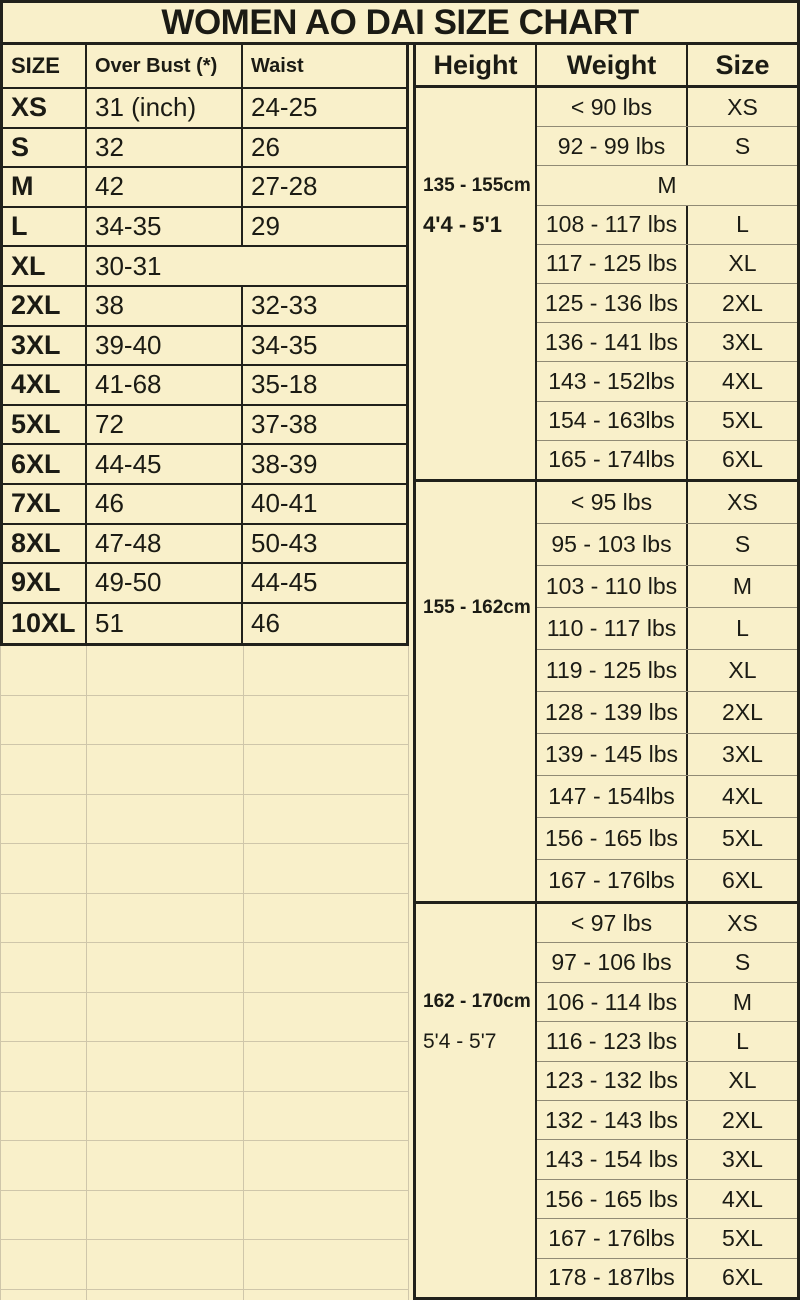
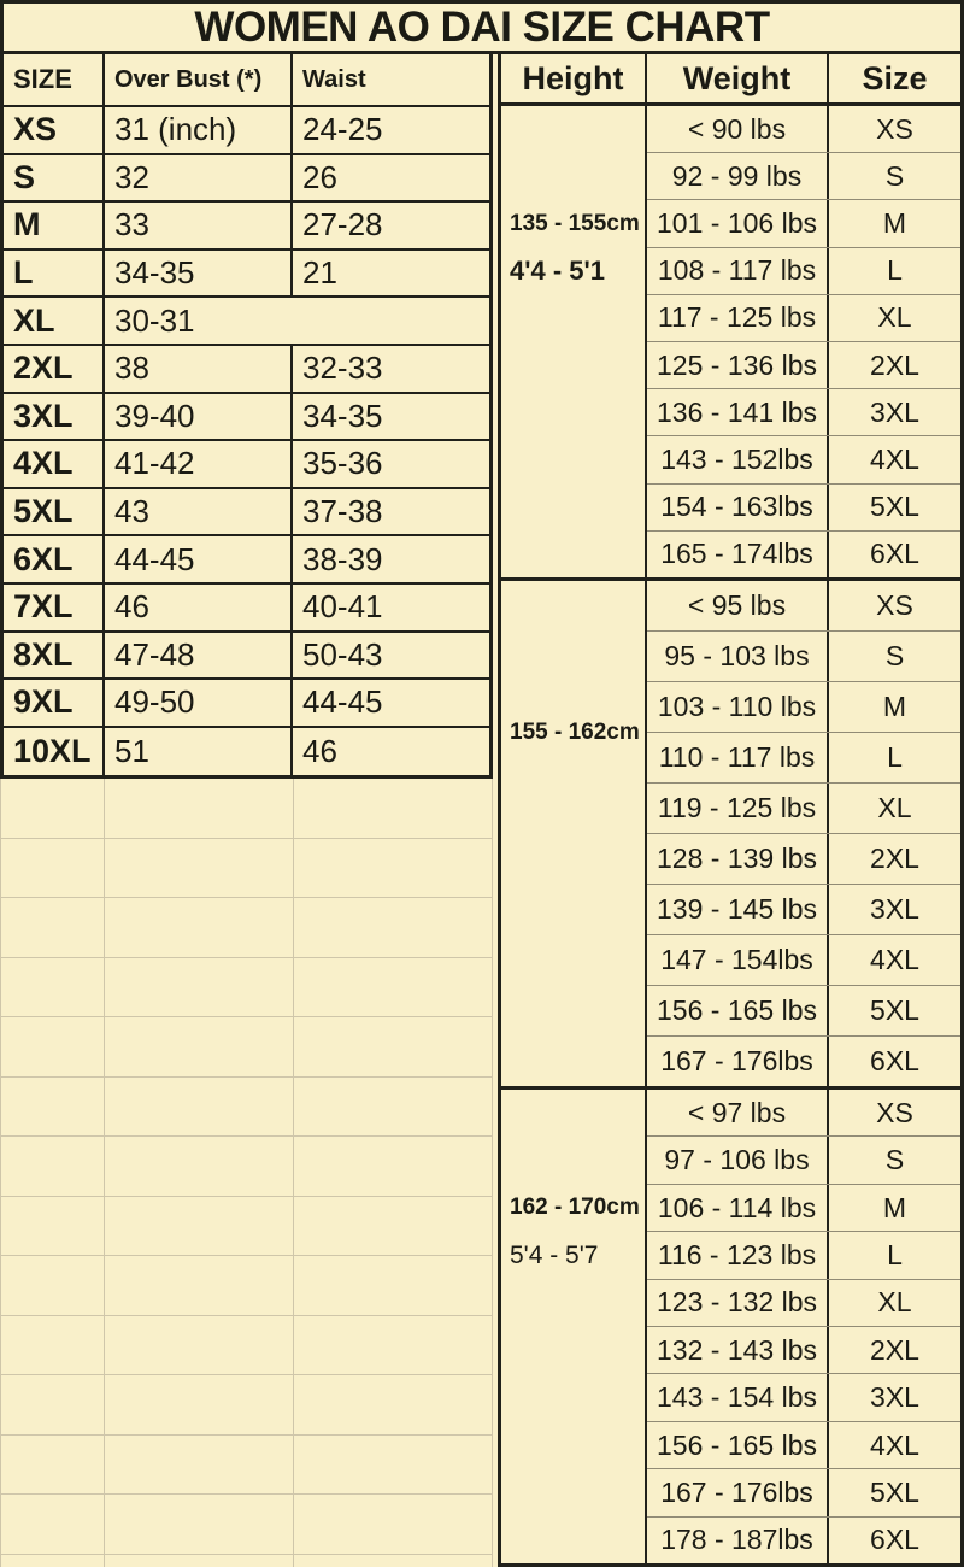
  WOMEN AO DAI SIZE CHART
  SIZE
  Over Bust (*)
  Waist
  XS
  31 (inch)
  24-25
  S
  32
  26
  M
- 42
+ 33
  27-28
  L
  34-35
- 29
+ 21
  XL
  30-31
  2XL
  38
  32-33
  3XL
  39-40
  34-35
  4XL
- 41-68
+ 41-42
- 35-18
+ 35-36
  5XL
- 72
+ 43
  37-38
  6XL
  44-45
  38-39
  7XL
  46
  40-41
  8XL
  47-48
  50-43
  9XL
  49-50
  44-45
  10XL
  51
  46
  Height
  Weight
  Size
  135 - 155cm
  4'4 - 5'1
  < 90 lbs
  XS
  92 - 99 lbs
  S
+ 101 - 106 lbs
  M
  108 - 117 lbs
  L
  117 - 125 lbs
  XL
  125 - 136 lbs
  2XL
  136 - 141 lbs
  3XL
  143 - 152lbs
  4XL
  154 - 163lbs
  5XL
  165 - 174lbs
  6XL
  155 - 162cm
  < 95 lbs
  XS
  95 - 103 lbs
  S
  103 - 110 lbs
  M
  110 - 117 lbs
  L
  119 - 125 lbs
  XL
  128 - 139 lbs
  2XL
  139 - 145 lbs
  3XL
  147 - 154lbs
  4XL
  156 - 165 lbs
  5XL
  167 - 176lbs
  6XL
  162 - 170cm
  5'4 - 5'7
  < 97 lbs
  XS
  97 - 106 lbs
  S
  106 - 114 lbs
  M
  116 - 123 lbs
  L
  123 - 132 lbs
  XL
  132 - 143 lbs
  2XL
  143 - 154 lbs
  3XL
  156 - 165 lbs
  4XL
  167 - 176lbs
  5XL
  178 - 187lbs
  6XL
